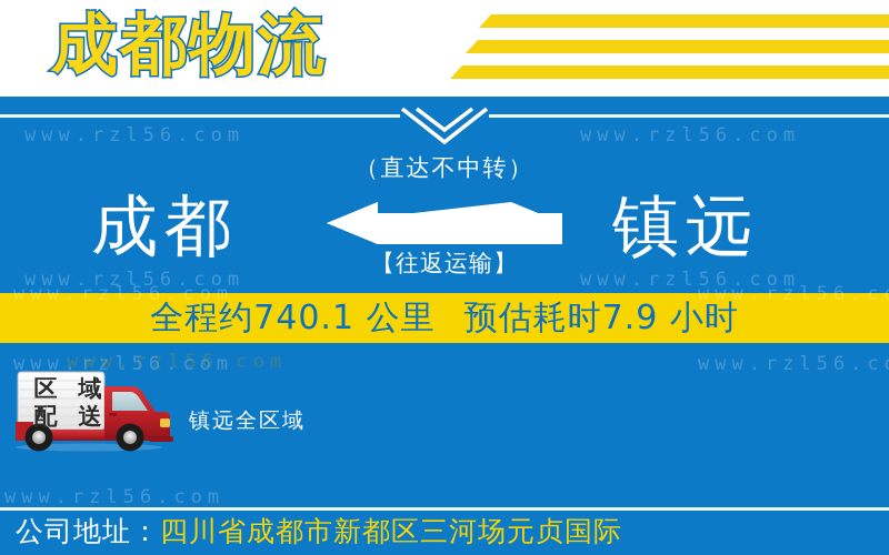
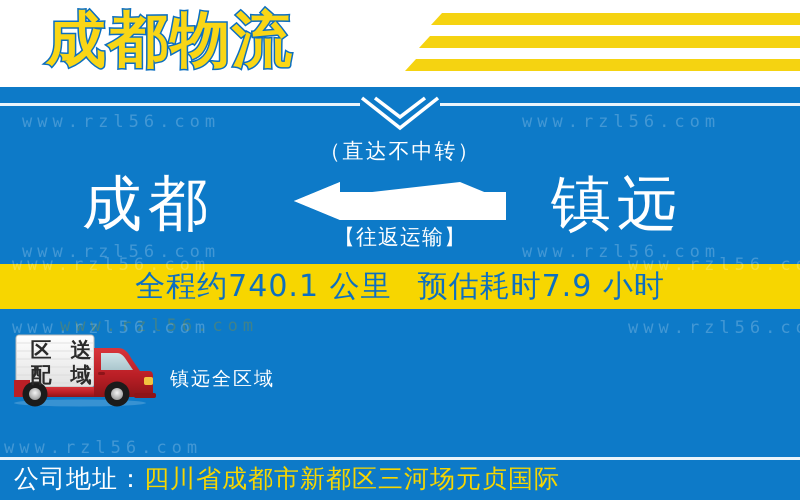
  成都物流
  （直达不中转）
  成都
  镇远
  【往返运输】
  全程约740.1 公里
  预估耗时7.9 小时
  区
- 域
+ 送
  配
- 送
+ 域
  镇远全区域
  公司地址：四川省成都市新都区三河场元贞国际
  www.rzl56.com
  www.rzl56.com
  www.rzl56.com
  www.rzl56.com
  www.rzl56.com
  www.rzl56.com
  www.rzl56.com
  www.rzl56.c
  www.rzl56.c
  www.rzl56.com
